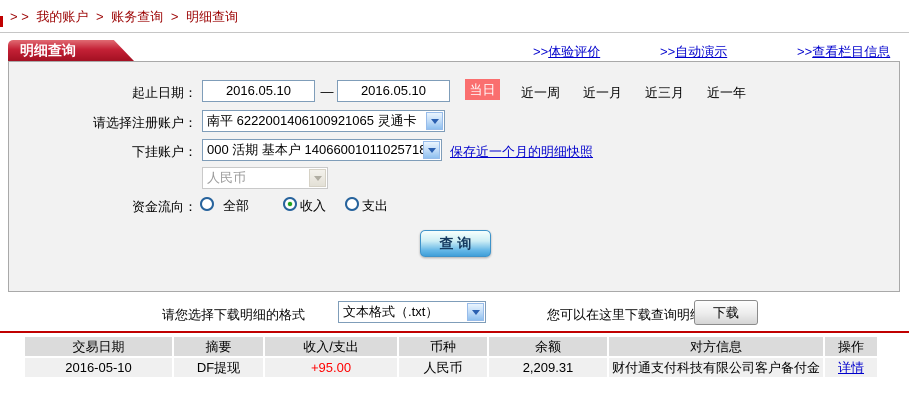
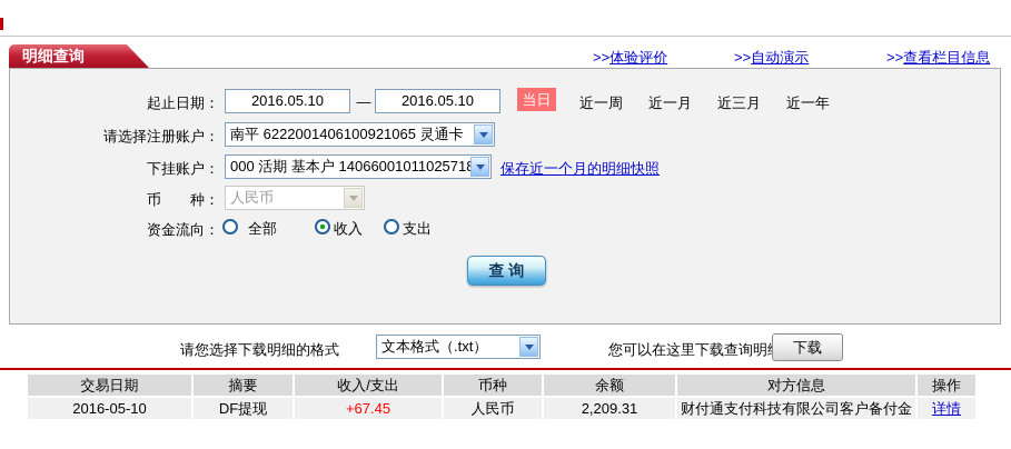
- > > 我的账户 > 账务查询 > 明细查询
  明细查询
  >>体验评价
  >>自动演示
  >>查看栏目信息
  起止日期：
  2016.05.10
  —
  2016.05.10
  当日
  近一周
  近一月
  近三月
  近一年
  请选择注册账户：
  南平 6222001406100921065 灵通卡
  下挂账户：
  000 活期 基本户 1406600101102571
  保存近一个月的明细快照
+ 币 种：
  人民币
  资金流向：
  全部
  收入
  支出
  查 询
  请您选择下载明细的格式
  文本格式（.txt）
  您可以在这里下载查询明
  下载
  交易日期	摘要	收入/支出	币种	余额	对方信息	操作
- 2016-05-10	DF提现	+95.00	人民币	2,209.31	财付通支付科技有限公司客户备付金	详情
+ 2016-05-10	DF提现	+67.45	人民币	2,209.31	财付通支付科技有限公司客户备付金	详情
